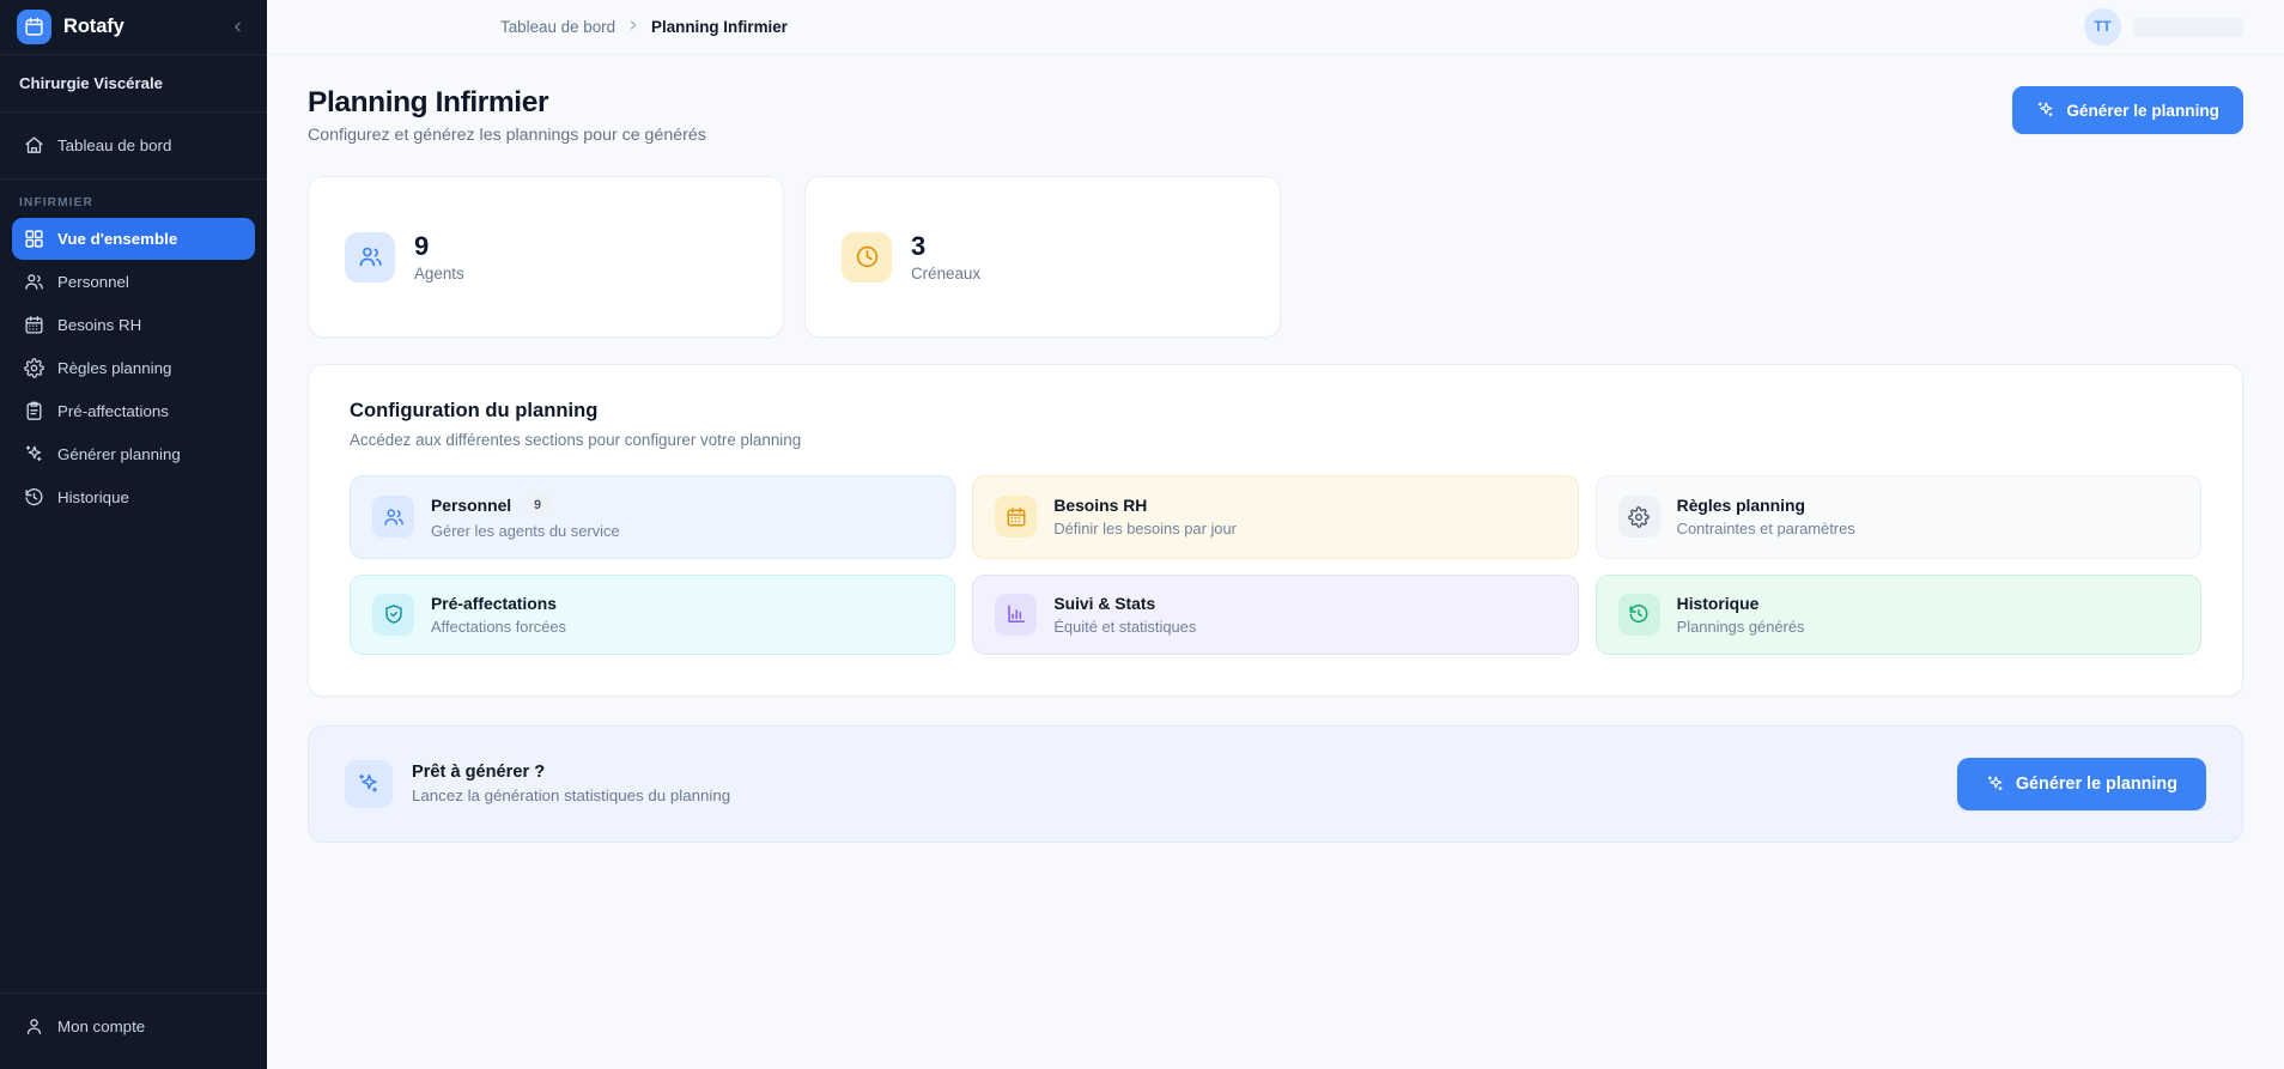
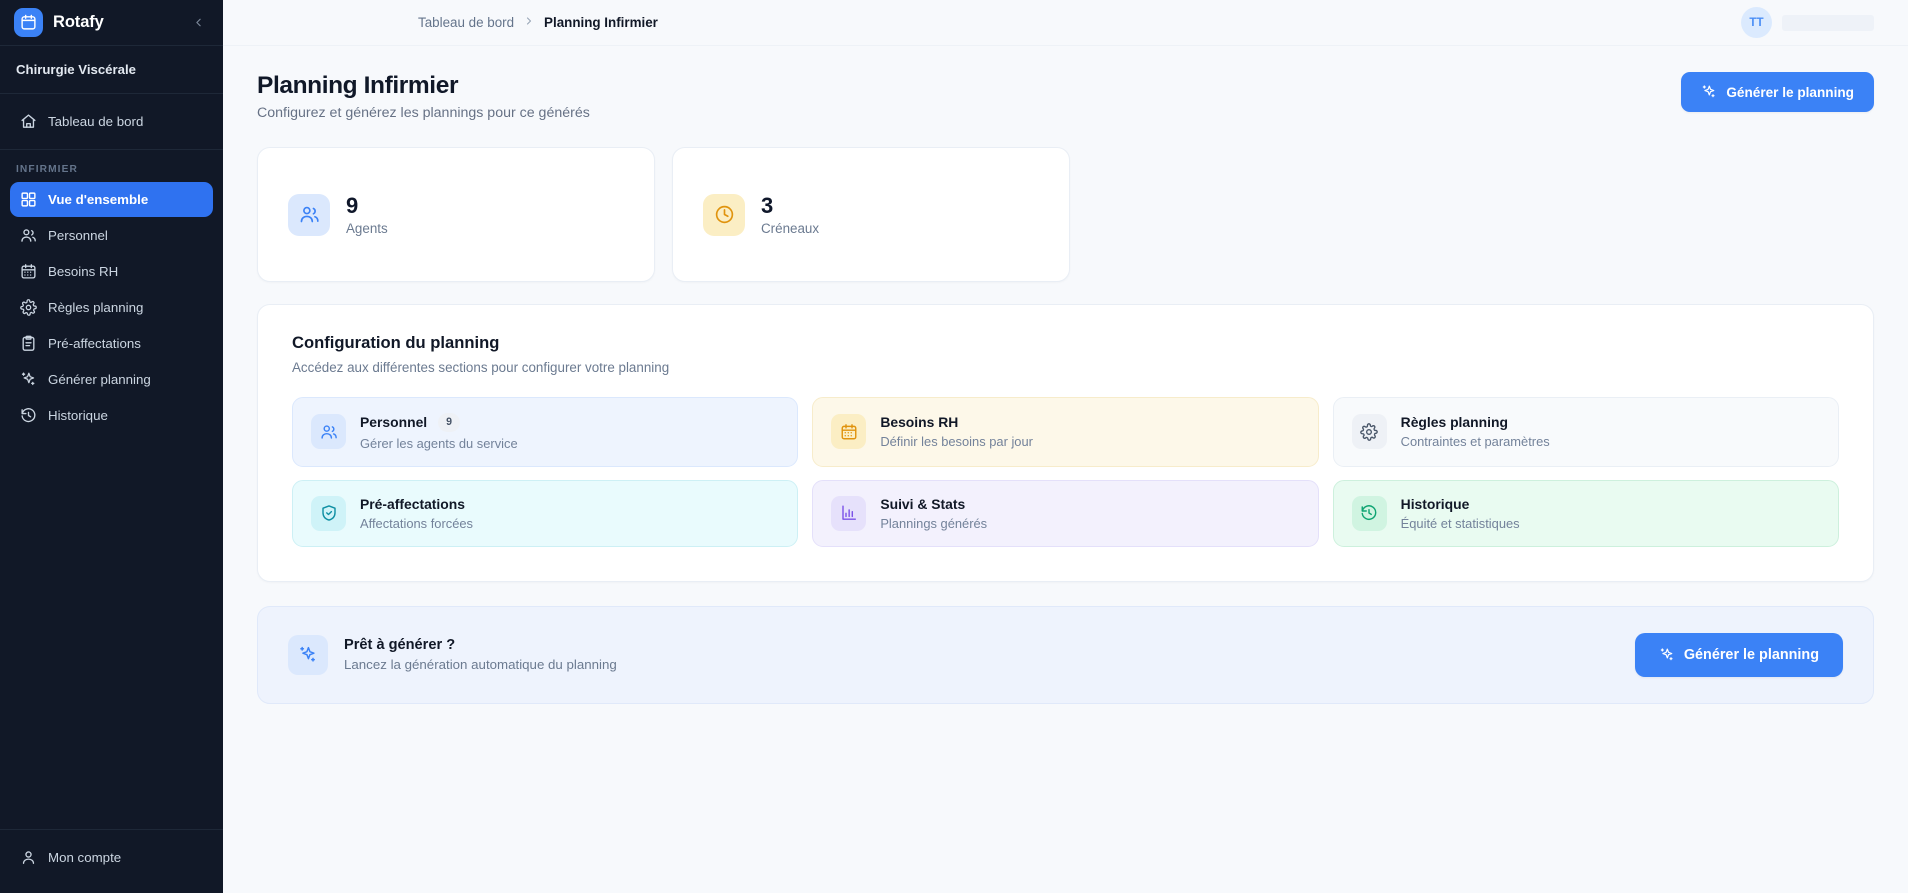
  Rotafy
  Chirurgie Viscérale
  Tableau de bord
  INFIRMIER
  Vue d'ensemble
  Personnel
  Besoins RH
  Règles planning
  Pré-affectations
  Générer planning
  Historique
  Mon compte
  Tableau de bord
  Planning Infirmier
  TT
  Planning Infirmier
  Configurez et générez les plannings pour ce générés
  Générer le planning
  9
  Agents
  3
  Créneaux
  Configuration du planning
  Accédez aux différentes sections pour configurer votre planning
  Personnel
  9
  Gérer les agents du service
  Besoins RH
  Définir les besoins par jour
  Règles planning
  Contraintes et paramètres
  Pré-affectations
  Affectations forcées
  Suivi & Stats
- Équité et statistiques
+ Plannings générés
  Historique
- Plannings générés
+ Équité et statistiques
  Prêt à générer ?
- Lancez la génération statistiques du planning
+ Lancez la génération automatique du planning
  Générer le planning
